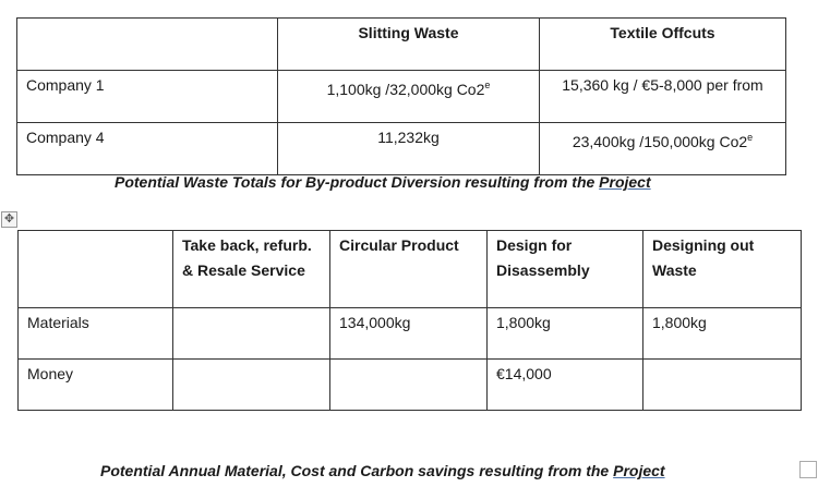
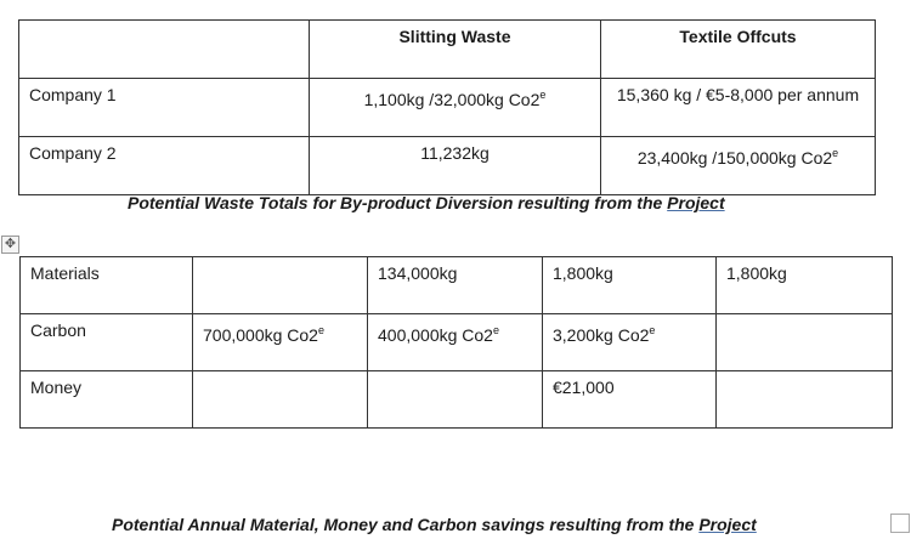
  	Slitting Waste	Textile Offcuts
- Company 1	1,100kg /32,000kg Co2e	15,360 kg / €5-8,000 per from
+ Company 1	1,100kg /32,000kg Co2e	15,360 kg / €5-8,000 per annum
- Company 4	11,232kg	23,400kg /150,000kg Co2e
+ Company 2	11,232kg	23,400kg /150,000kg Co2e
  Potential Waste Totals for By-product Diversion resulting from the Project
  ✥
- 	Take back, refurb. & Resale Service	Circular Product	Design for Disassembly	Designing out Waste
  Materials		134,000kg	1,800kg	1,800kg
+ Carbon	700,000kg Co2e	400,000kg Co2e	3,200kg Co2e
- Money			€14,000
+ Money			€21,000
- Potential Annual Material, Cost and Carbon savings resulting from the Project
+ Potential Annual Material, Money and Carbon savings resulting from the Project
